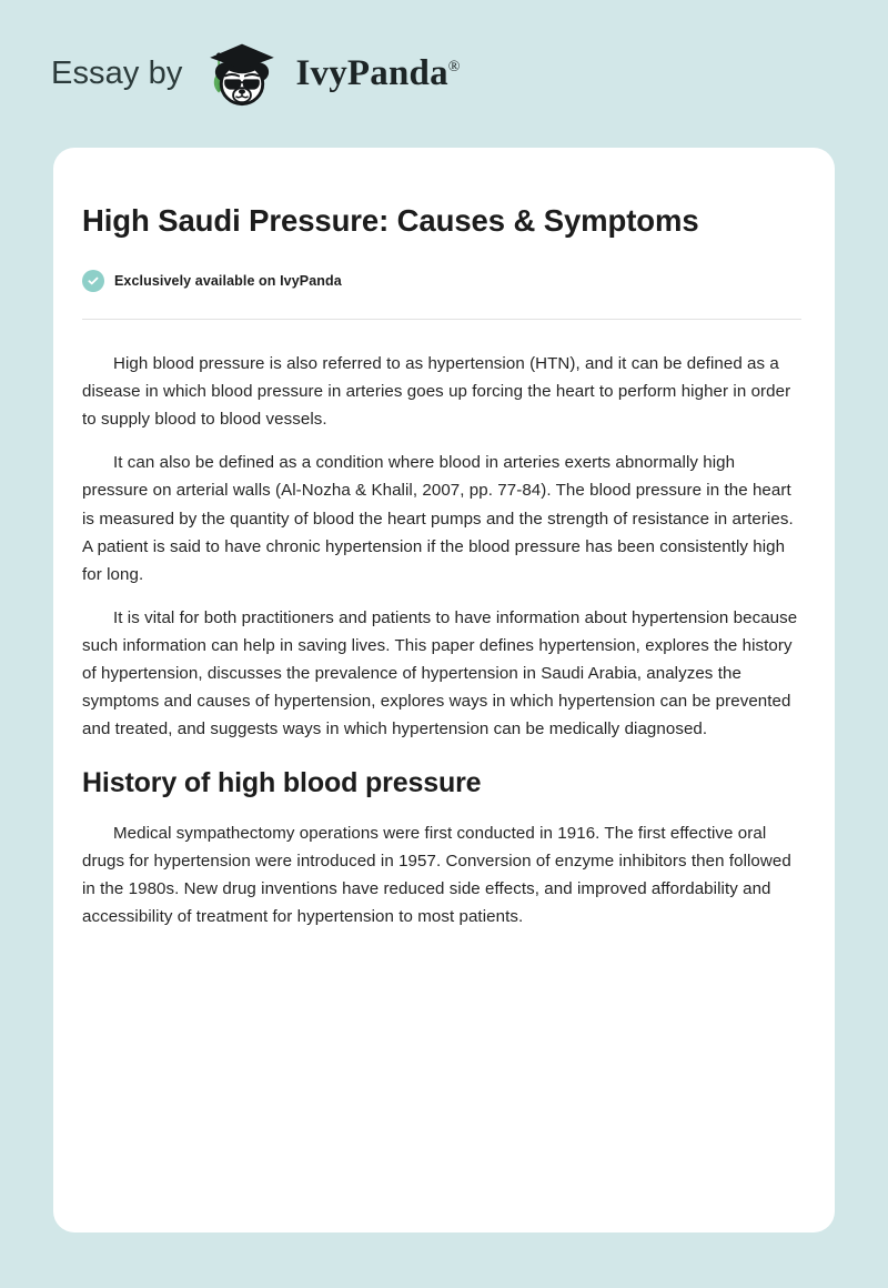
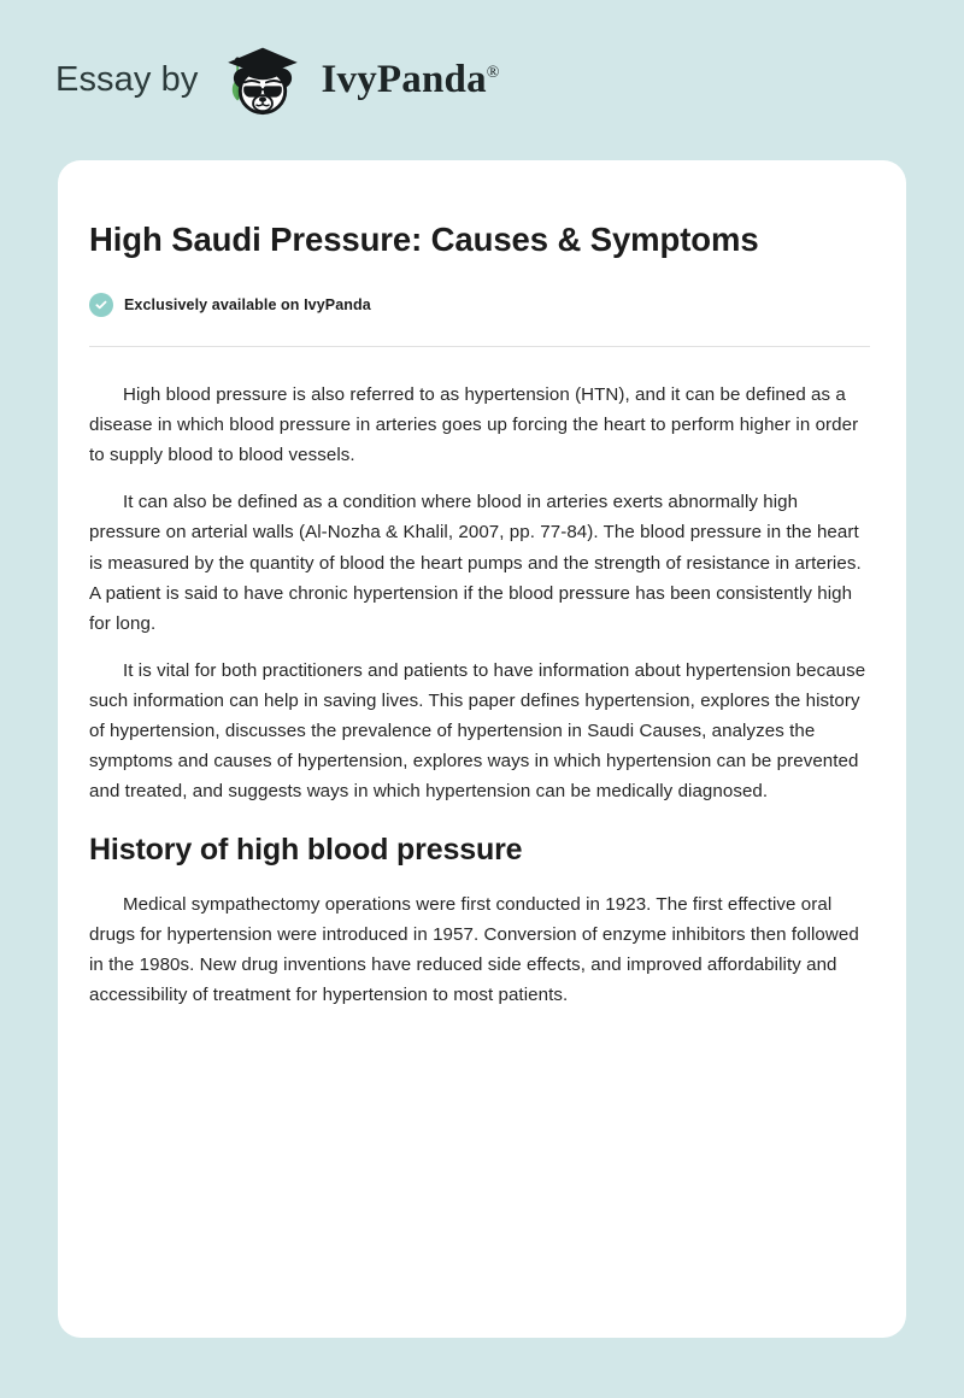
  Essay by
  IvyPanda®
  High Saudi Pressure: Causes & Symptoms
  Exclusively available on IvyPanda
  High blood pressure is also referred to as hypertension (HTN), and it can be defined as a disease in which blood pressure in arteries goes up forcing the heart to perform higher in order to supply blood to blood vessels.
  It can also be defined as a condition where blood in arteries exerts abnormally high pressure on arterial walls (Al-Nozha & Khalil, 2007, pp. 77-84). The blood pressure in the heart is measured by the quantity of blood the heart pumps and the strength of resistance in arteries. A patient is said to have chronic hypertension if the blood pressure has been consistently high for long.
- It is vital for both practitioners and patients to have information about hypertension because such information can help in saving lives. This paper defines hypertension, explores the history of hypertension, discusses the prevalence of hypertension in Saudi Arabia, analyzes the symptoms and causes of hypertension, explores ways in which hypertension can be prevented and treated, and suggests ways in which hypertension can be medically diagnosed.
+ It is vital for both practitioners and patients to have information about hypertension because such information can help in saving lives. This paper defines hypertension, explores the history of hypertension, discusses the prevalence of hypertension in Saudi Causes, analyzes the symptoms and causes of hypertension, explores ways in which hypertension can be prevented and treated, and suggests ways in which hypertension can be medically diagnosed.
  History of high blood pressure
- Medical sympathectomy operations were first conducted in 1916. The first effective oral drugs for hypertension were introduced in 1957. Conversion of enzyme inhibitors then followed in the 1980s. New drug inventions have reduced side effects, and improved affordability and accessibility of treatment for hypertension to most patients.
+ Medical sympathectomy operations were first conducted in 1923. The first effective oral drugs for hypertension were introduced in 1957. Conversion of enzyme inhibitors then followed in the 1980s. New drug inventions have reduced side effects, and improved affordability and accessibility of treatment for hypertension to most patients.
